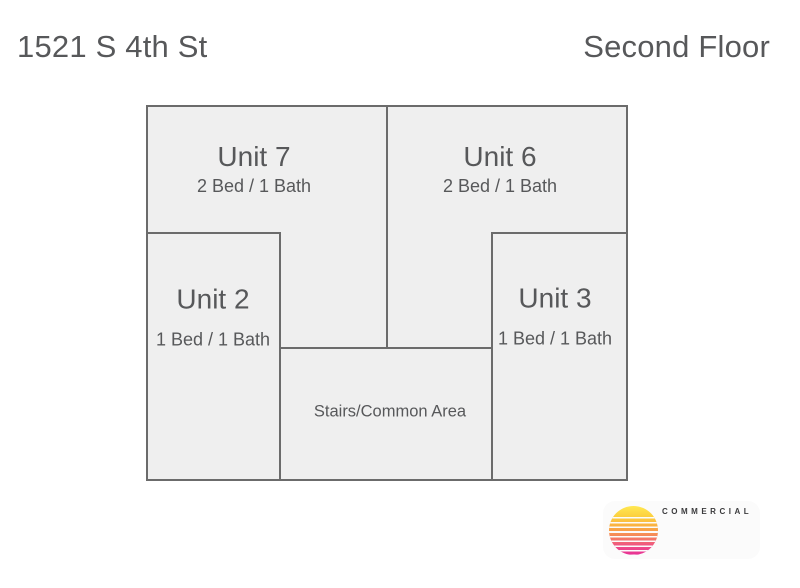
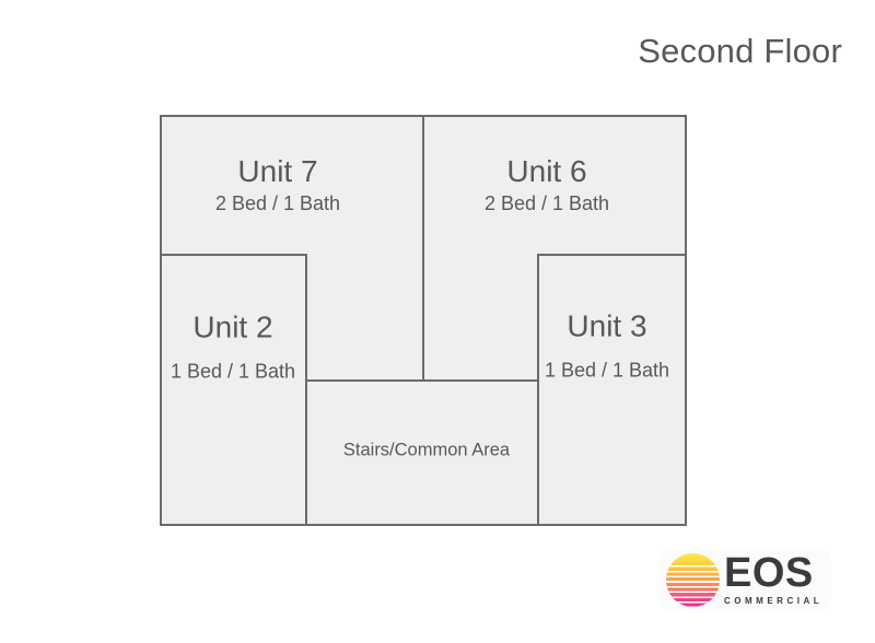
- 1521 S 4th St
  Second Floor
  Unit 7
  2 Bed / 1 Bath
  Unit 6
  2 Bed / 1 Bath
  Unit 2
  1 Bed / 1 Bath
  Unit 3
  1 Bed / 1 Bath
  Stairs/Common Area
+ EOS
  COMMERCIAL
